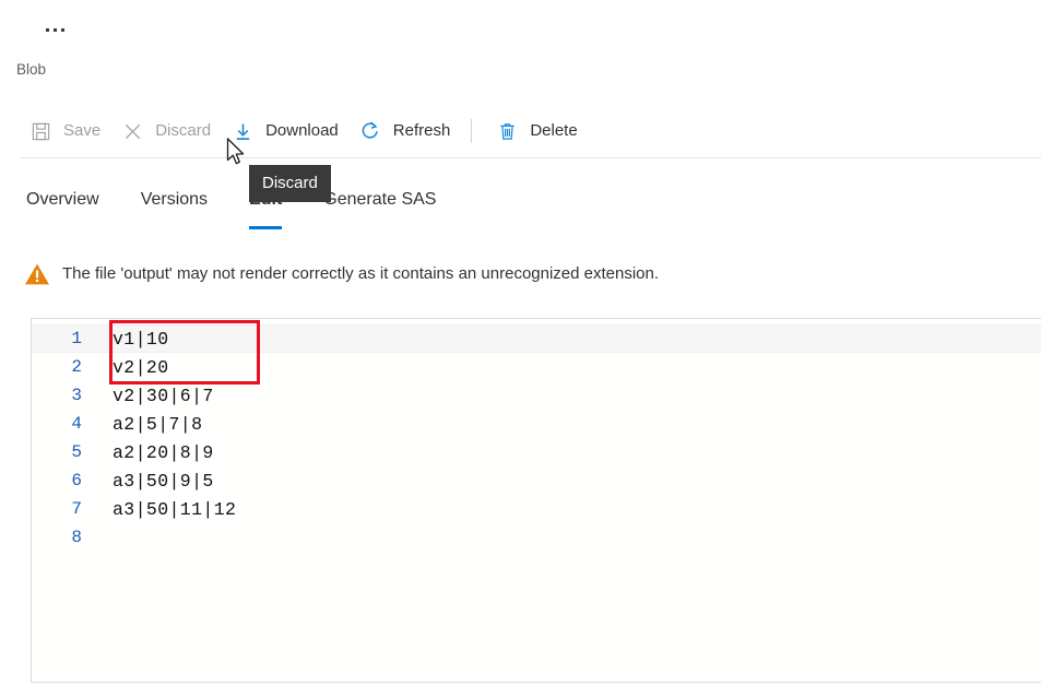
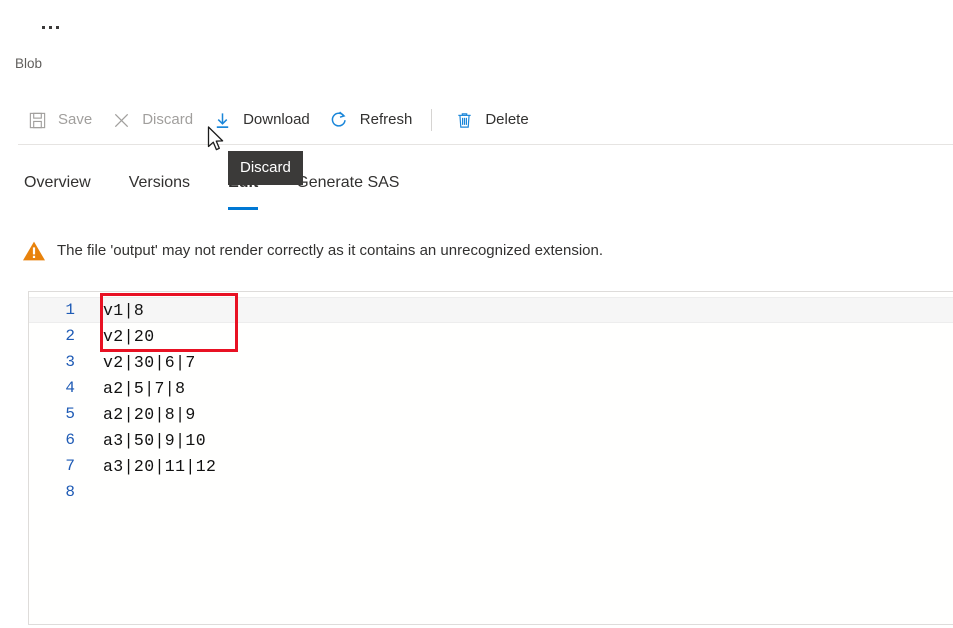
  Blob
  Save
  Discard
  Download
  Refresh
  Delete
  Overview
  Versions
  enerate SAS
  Discard
  The file 'output' may not render correctly as it contains an unrecognized extension.
  1
- v1|10
+ v1|8
  2
  v2|20
  3
  v2|30|6|7
  4
  a2|5|7|8
  5
  a2|20|8|9
  6
- a3|50|9|5
+ a3|50|9|10
  7
- a3|50|11|12
+ a3|20|11|12
  8
